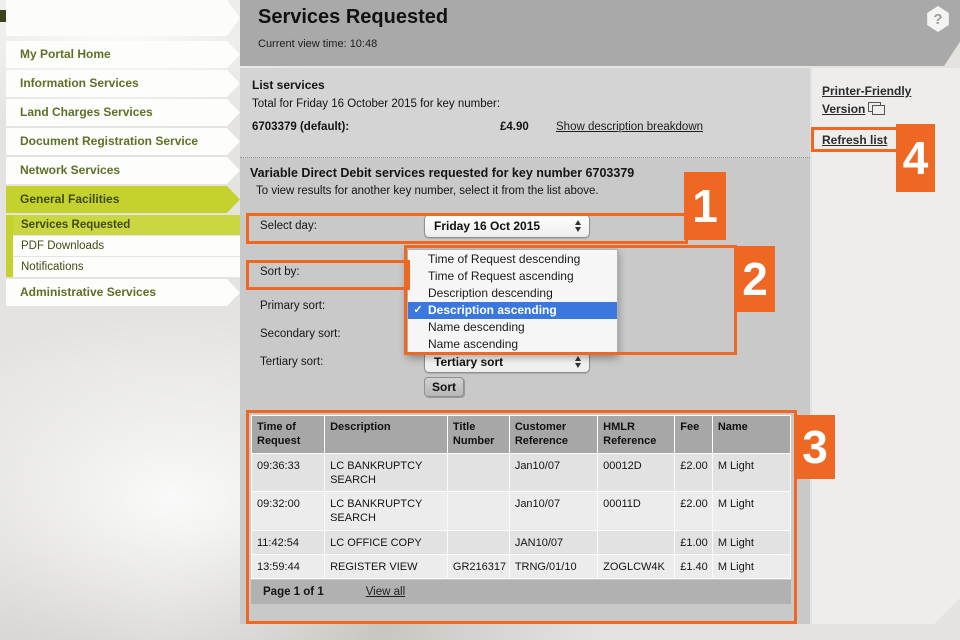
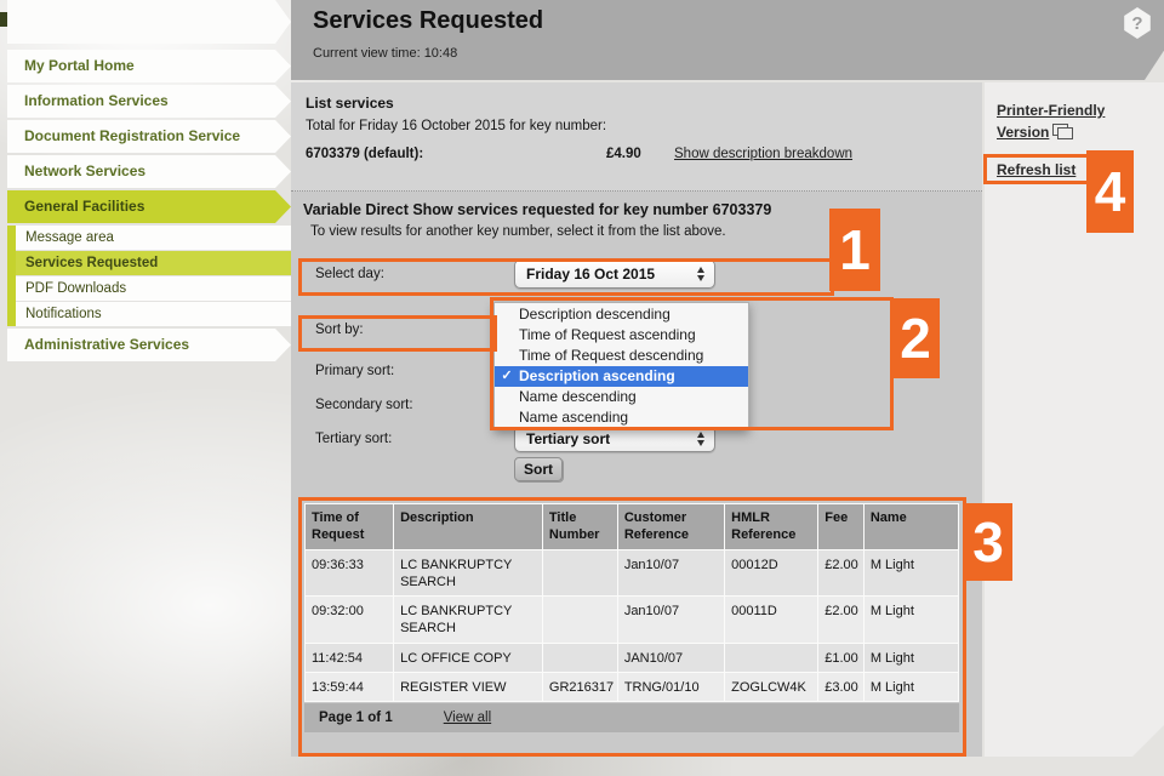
  My Portal Home
  Information Services
- Land Charges Services
  Document Registration Service
  Network Services
  General Facilities
+ Message area
  Services Requested
  PDF Downloads
  Notifications
  Administrative Services
  Services Requested
  Current view time: 10:48
  ?
  Printer-Friendly Version
  Refresh list
  List services
  Total for Friday 16 October 2015 for key number:
  6703379 (default):
  £4.90
  Show description breakdown
- Variable Direct Debit services requested for key number 6703379
+ Variable Direct Show services requested for key number 6703379
  To view results for another key number, select it from the list above.
  Select day:
  Friday 16 Oct 2015
  Sort by:
  Primary sort:
  Secondary sort:
  Tertiary sort:
  Tertiary sort
  Sort
- Time of Request descending
+ Description descending
  Time of Request ascending
- Description descending
+ Time of Request descending
  ✓
  Description ascending
  Name descending
  Name ascending
  Time of Request	Description	Title Number	Customer Reference	HMLR Reference	Fee	Name
  09:36:33	LC BANKRUPTCY SEARCH		Jan10/07	00012D	£2.00	M Light
  09:32:00	LC BANKRUPTCY SEARCH		Jan10/07	00011D	£2.00	M Light
  11:42:54	LC OFFICE COPY		JAN10/07		£1.00	M Light
- 13:59:44	REGISTER VIEW	GR216317	TRNG/01/10	ZOGLCW4K	£1.40	M Light
+ 13:59:44	REGISTER VIEW	GR216317	TRNG/01/10	ZOGLCW4K	£3.00	M Light
  Page 1 of 1
  View all
  1
  2
  3
  4
